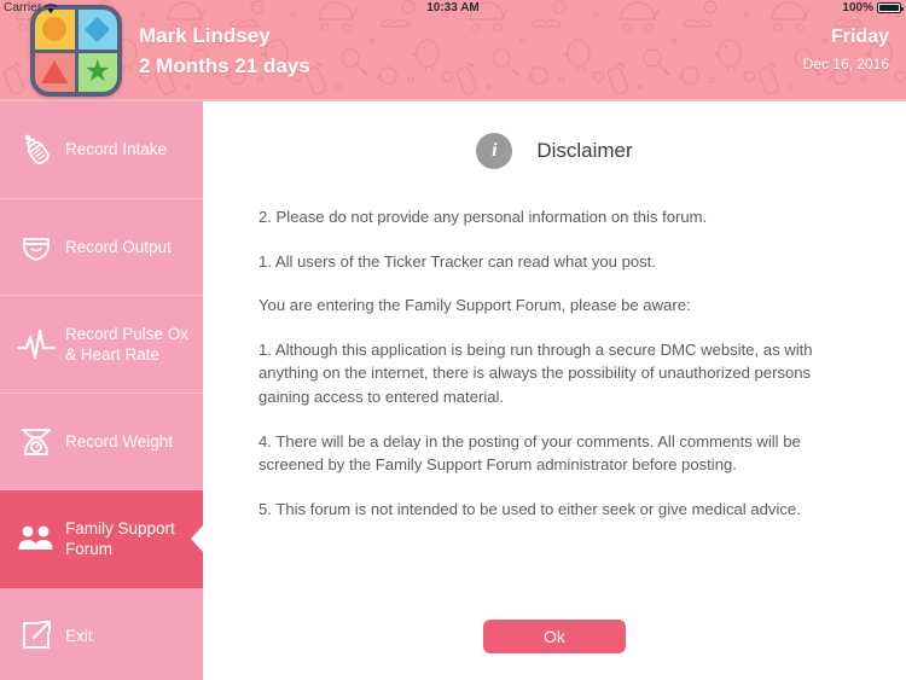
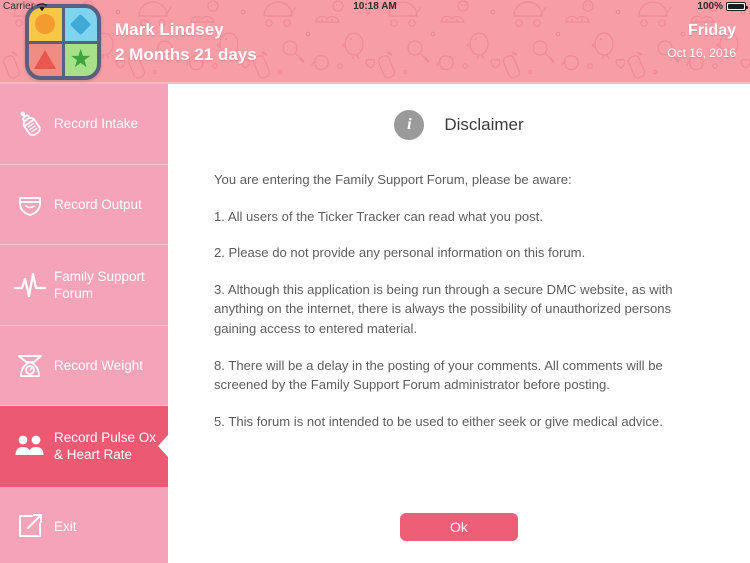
  ★
  Mark Lindsey
  2 Months 21 days
  Friday
- Dec 16, 2016
+ Oct 16, 2016
  Carrier
- 10:33 AM
+ 10:18 AM
  100%
  Record Intake
  Record Output
- Record Pulse Ox & Heart Rate
+ Family Support Forum
  Record Weight
- Family Support Forum
+ Record Pulse Ox & Heart Rate
  Exit
  i
  Disclaimer
- 2. Please do not provide any personal information on this forum.
+ You are entering the Family Support Forum, please be aware:
  1. All users of the Ticker Tracker can read what you post.
- You are entering the Family Support Forum, please be aware:
+ 2. Please do not provide any personal information on this forum.
- 1. Although this application is being run through a secure DMC website, as with anything on the internet, there is always the possibility of unauthorized persons gaining access to entered material.
+ 3. Although this application is being run through a secure DMC website, as with anything on the internet, there is always the possibility of unauthorized persons gaining access to entered material.
- 4. There will be a delay in the posting of your comments. All comments will be screened by the Family Support Forum administrator before posting.
+ 8. There will be a delay in the posting of your comments. All comments will be screened by the Family Support Forum administrator before posting.
  5. This forum is not intended to be used to either seek or give medical advice.
  Ok
